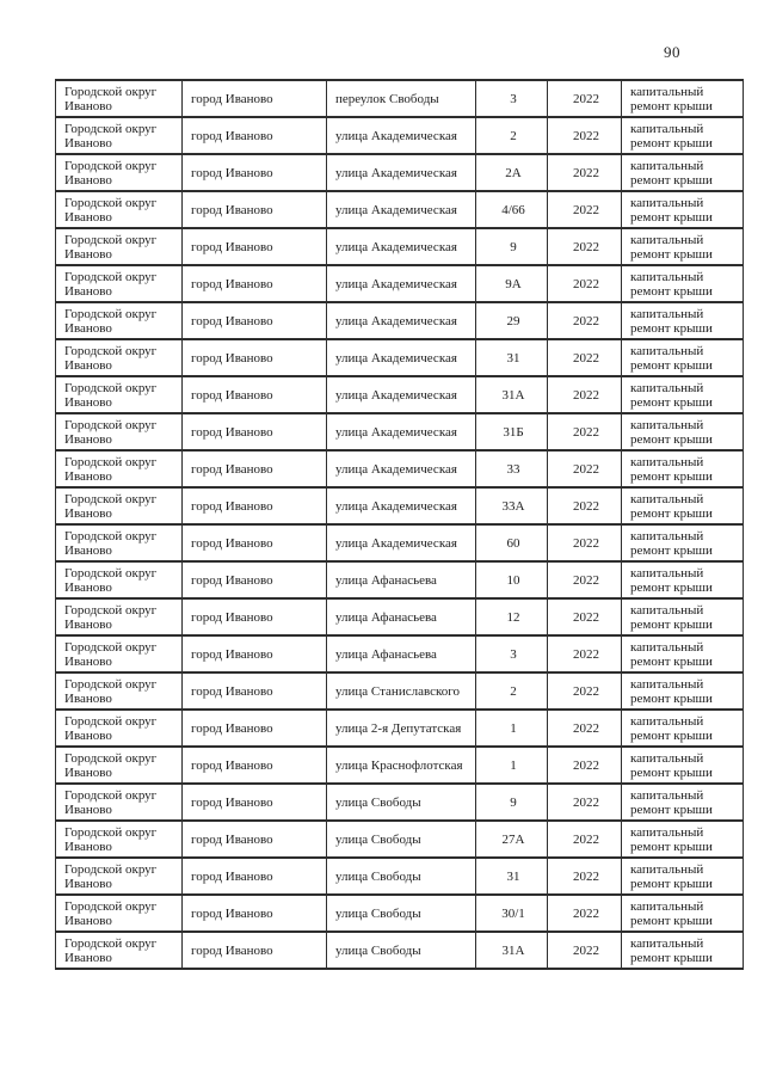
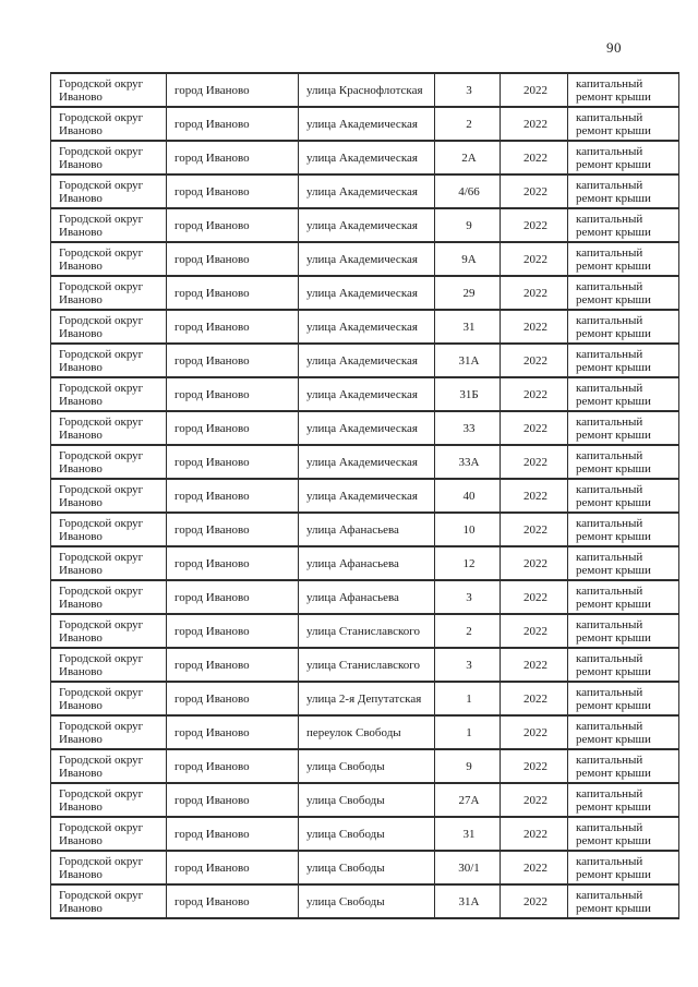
  90
- Городской округ Иваново	город Иваново	переулок Свободы	3	2022	капитальный ремонт крыши
+ Городской округ Иваново	город Иваново	улица Краснофлотская	3	2022	капитальный ремонт крыши
  Городской округ Иваново	город Иваново	улица Академическая	2	2022	капитальный ремонт крыши
  Городской округ Иваново	город Иваново	улица Академическая	2А	2022	капитальный ремонт крыши
  Городской округ Иваново	город Иваново	улица Академическая	4/66	2022	капитальный ремонт крыши
  Городской округ Иваново	город Иваново	улица Академическая	9	2022	капитальный ремонт крыши
  Городской округ Иваново	город Иваново	улица Академическая	9А	2022	капитальный ремонт крыши
  Городской округ Иваново	город Иваново	улица Академическая	29	2022	капитальный ремонт крыши
  Городской округ Иваново	город Иваново	улица Академическая	31	2022	капитальный ремонт крыши
  Городской округ Иваново	город Иваново	улица Академическая	31А	2022	капитальный ремонт крыши
  Городской округ Иваново	город Иваново	улица Академическая	31Б	2022	капитальный ремонт крыши
  Городской округ Иваново	город Иваново	улица Академическая	33	2022	капитальный ремонт крыши
  Городской округ Иваново	город Иваново	улица Академическая	33А	2022	капитальный ремонт крыши
- Городской округ Иваново	город Иваново	улица Академическая	60	2022	капитальный ремонт крыши
+ Городской округ Иваново	город Иваново	улица Академическая	40	2022	капитальный ремонт крыши
  Городской округ Иваново	город Иваново	улица Афанасьева	10	2022	капитальный ремонт крыши
  Городской округ Иваново	город Иваново	улица Афанасьева	12	2022	капитальный ремонт крыши
  Городской округ Иваново	город Иваново	улица Афанасьева	3	2022	капитальный ремонт крыши
  Городской округ Иваново	город Иваново	улица Станиславского	2	2022	капитальный ремонт крыши
+ Городской округ Иваново	город Иваново	улица Станиславского	3	2022	капитальный ремонт крыши
  Городской округ Иваново	город Иваново	улица 2-я Депутатская	1	2022	капитальный ремонт крыши
- Городской округ Иваново	город Иваново	улица Краснофлотская	1	2022	капитальный ремонт крыши
+ Городской округ Иваново	город Иваново	переулок Свободы	1	2022	капитальный ремонт крыши
  Городской округ Иваново	город Иваново	улица Свободы	9	2022	капитальный ремонт крыши
  Городской округ Иваново	город Иваново	улица Свободы	27А	2022	капитальный ремонт крыши
  Городской округ Иваново	город Иваново	улица Свободы	31	2022	капитальный ремонт крыши
  Городской округ Иваново	город Иваново	улица Свободы	30/1	2022	капитальный ремонт крыши
  Городской округ Иваново	город Иваново	улица Свободы	31А	2022	капитальный ремонт крыши
